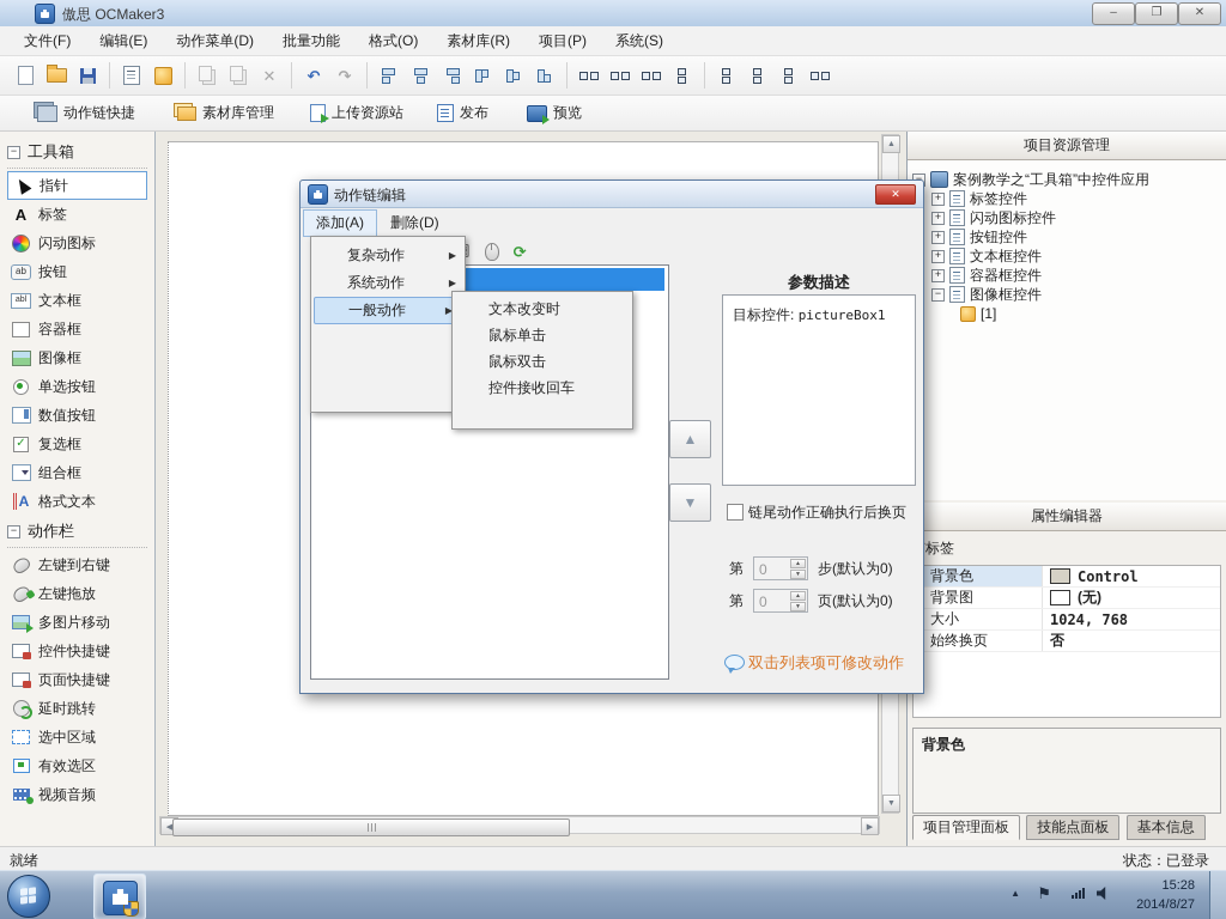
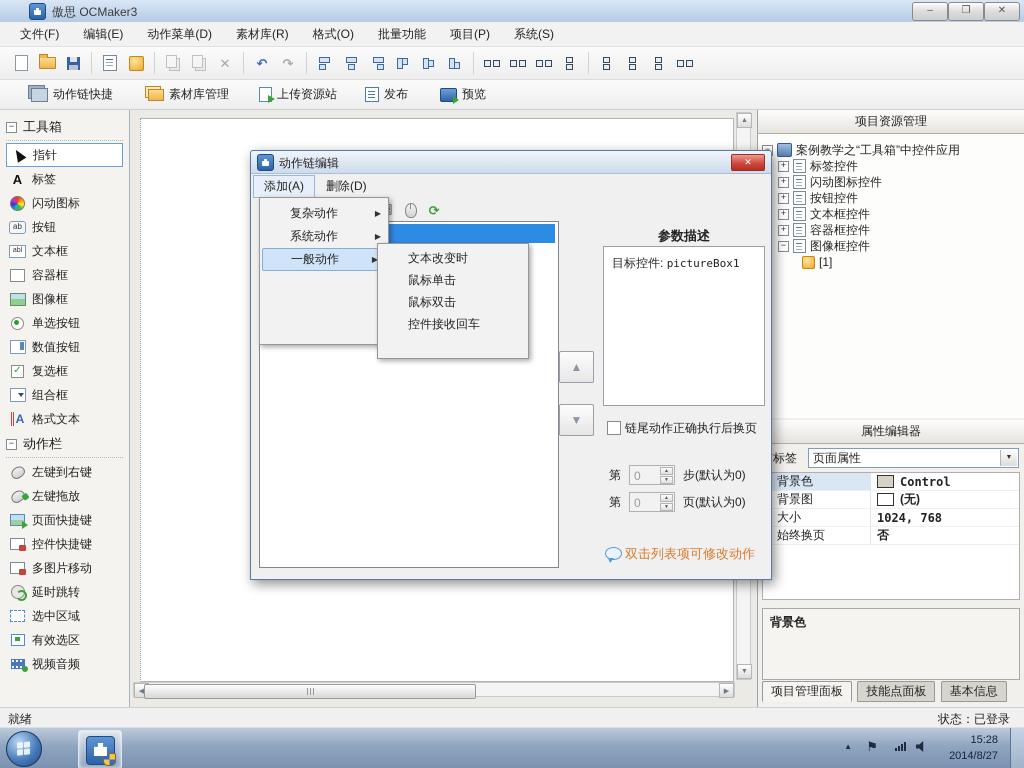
  傲思 OCMaker3
  –
  ❐
  ✕
  文件(F)
  编辑(E)
  动作菜单(D)
- 批量功能
+ 素材库(R)
  格式(O)
- 素材库(R)
+ 批量功能
  项目(P)
  系统(S)
  ✕
  ↶
  ↷
  动作链快捷
  素材库管理
  上传资源站
  发布
  预览
  −
  工具箱
  指针
  A
  标签
  闪动图标
  ab
  按钮
  文本框
  容器框
  图像框
  单选按钮
  数值按钮
  ✓
  复选框
  组合框
  A
  格式文本
  −
  动作栏
  左键到右键
  左键拖放
- 多图片移动
+ 页面快捷键
  控件快捷键
- 页面快捷键
+ 多图片移动
  延时跳转
  选中区域
  有效选区
  视频音频
  项目资源管理
  −
  案例教学之“工具箱”中控件应用
  +
  标签控件
  +
  闪动图标控件
  +
  按钮控件
  +
  文本框控件
  +
  容器框控件
  −
  图像框控件
  [1]
  属性编辑器
+ 页面属性
  背景色
  Control
  背景图
  (无)
  大小
  1024, 768
  始终换页
  否
  背景色
  项目管理面板 技能点面板 基本信息
  动作链编辑
  ✕
  添加(A)
  删除(D)
  ⟳
  ▲
  ▼
  参数描述
  目标控件: pictureBox1
  链尾动作正确执行后换页
  第
  0
  步(默认为0)
  第
  0
  页(默认为0)
  双击列表项可修改动作
  复杂动作
  ▶
  系统动作
  ▶
  一般动作
  ▶
  文本改变时
  鼠标单击
  鼠标双击
  控件接收回车
  就绪
  状态：已登录
  ▲
  ⚑
  15:28
  2014/8/27
